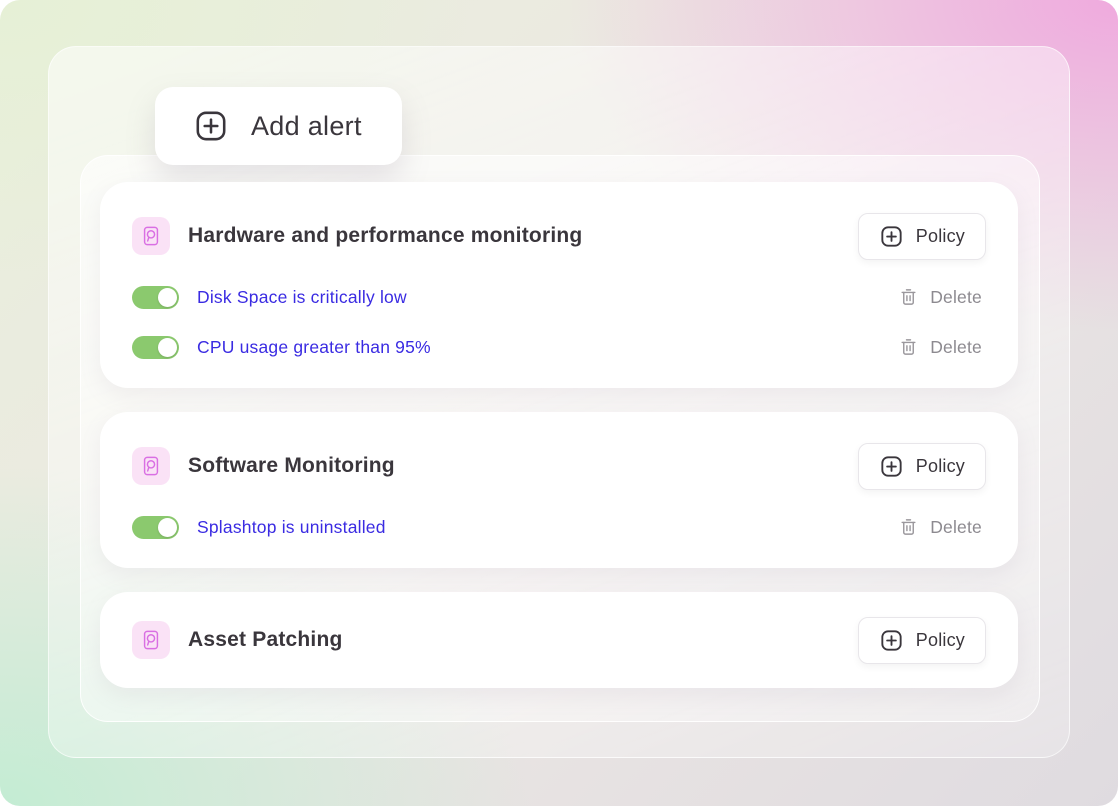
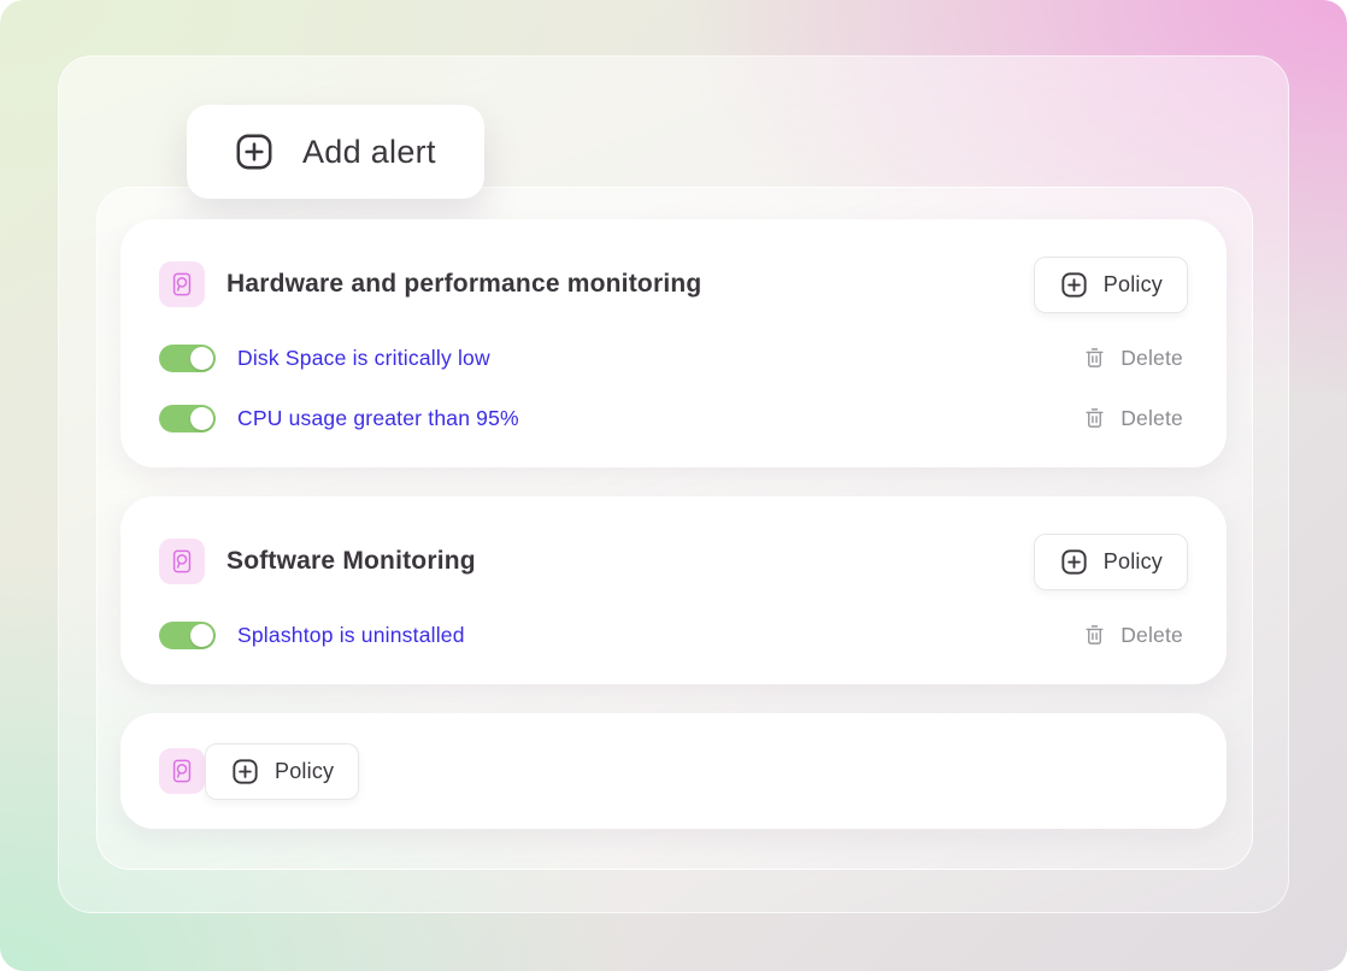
  Add alert
  Hardware and performance monitoring
  Policy
  Disk Space is critically low
  Delete
  CPU usage greater than 95%
  Delete
  Software Monitoring
  Policy
  Splashtop is uninstalled
  Delete
- Asset Patching
  Policy
